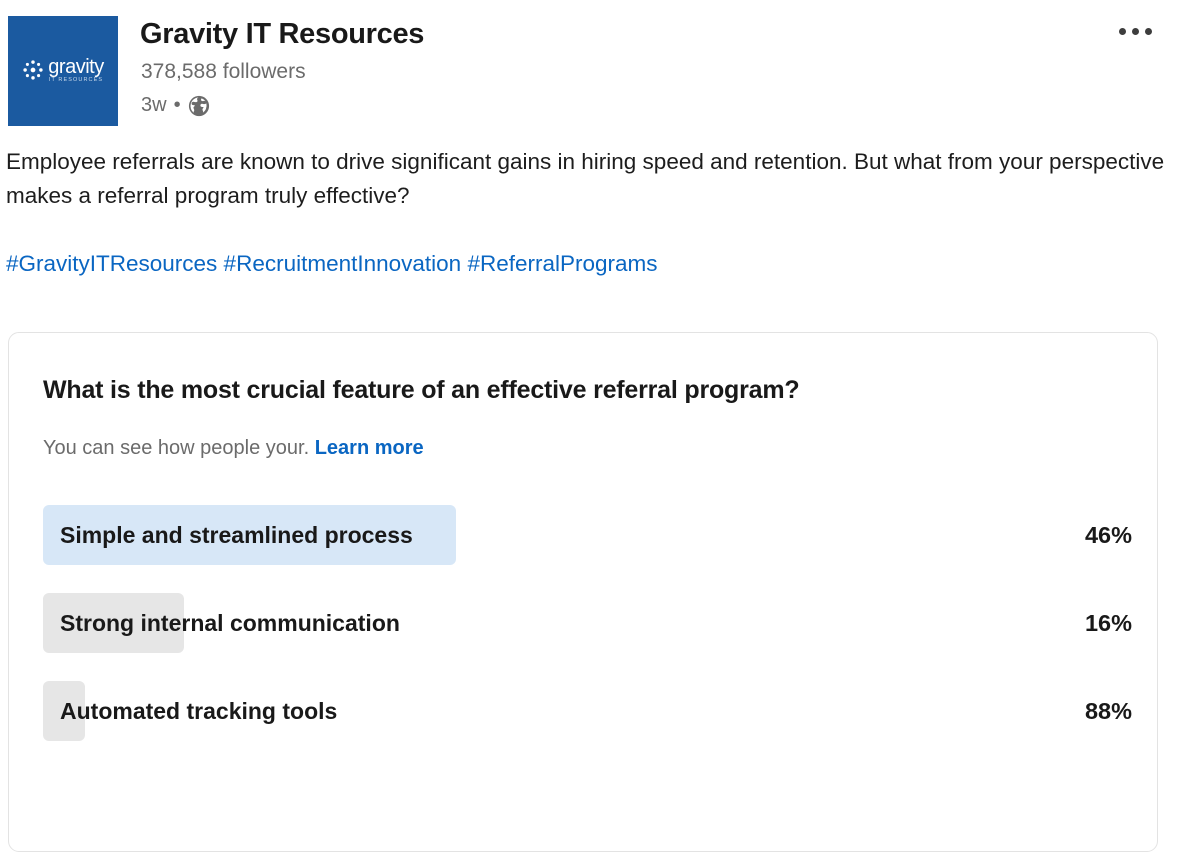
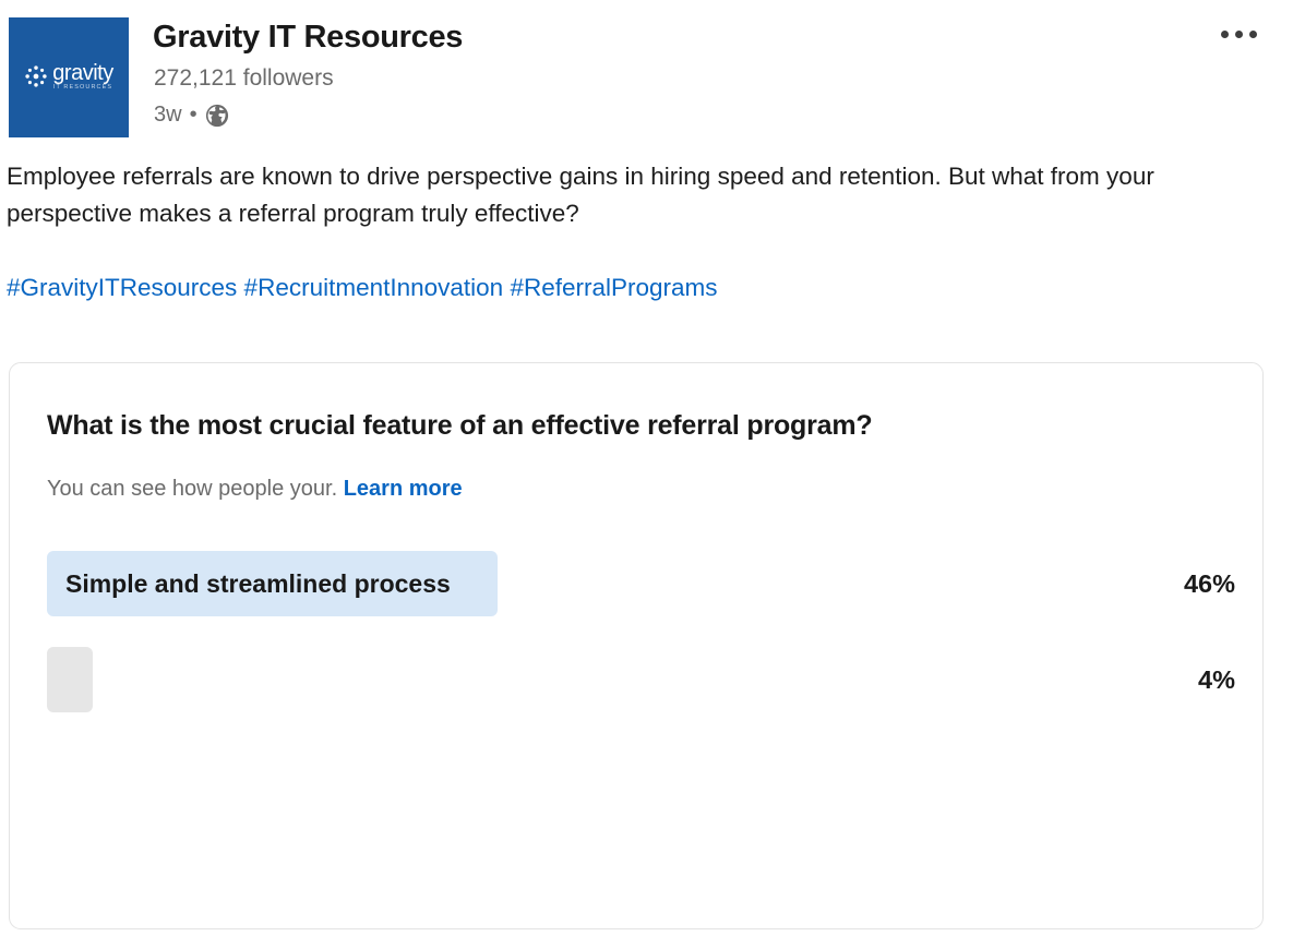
  gravity
  Gravity IT Resources
- 378,588 followers
+ 272,121 followers
  3w
  •
- Employee referrals are known to drive significant gains in hiring speed and retention. But what from your perspective makes a referral program truly effective? #GravityITResources #RecruitmentInnovation #ReferralPrograms
+ Employee referrals are known to drive perspective gains in hiring speed and retention. But what from your perspective makes a referral program truly effective? #GravityITResources #RecruitmentInnovation #ReferralPrograms
  What is the most crucial feature of an effective referral program?
  You can see how people your. Learn more
  Simple and streamlined process
  46%
- Strong internal communication
- 16%
- Automated tracking tools
- 88%
+ 4%
